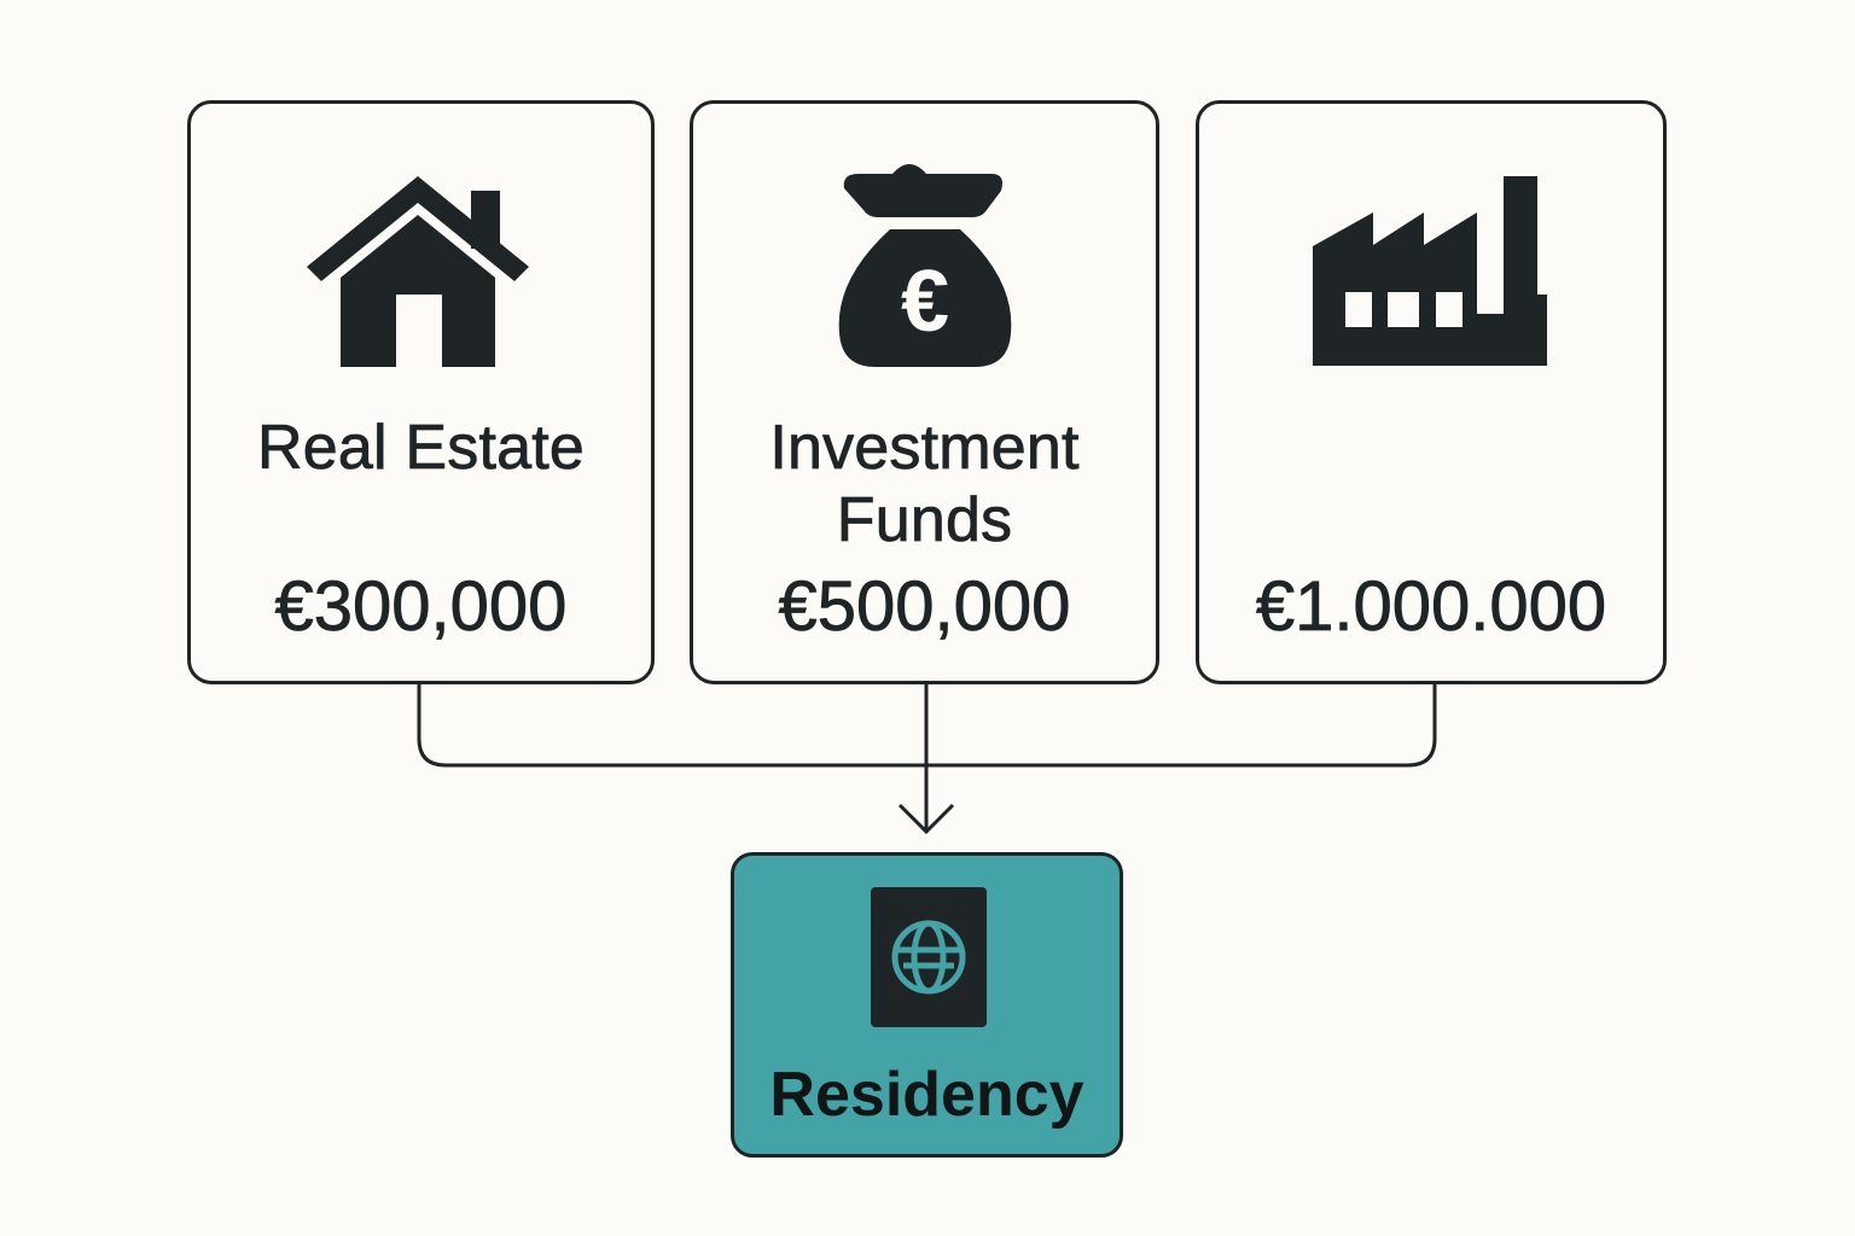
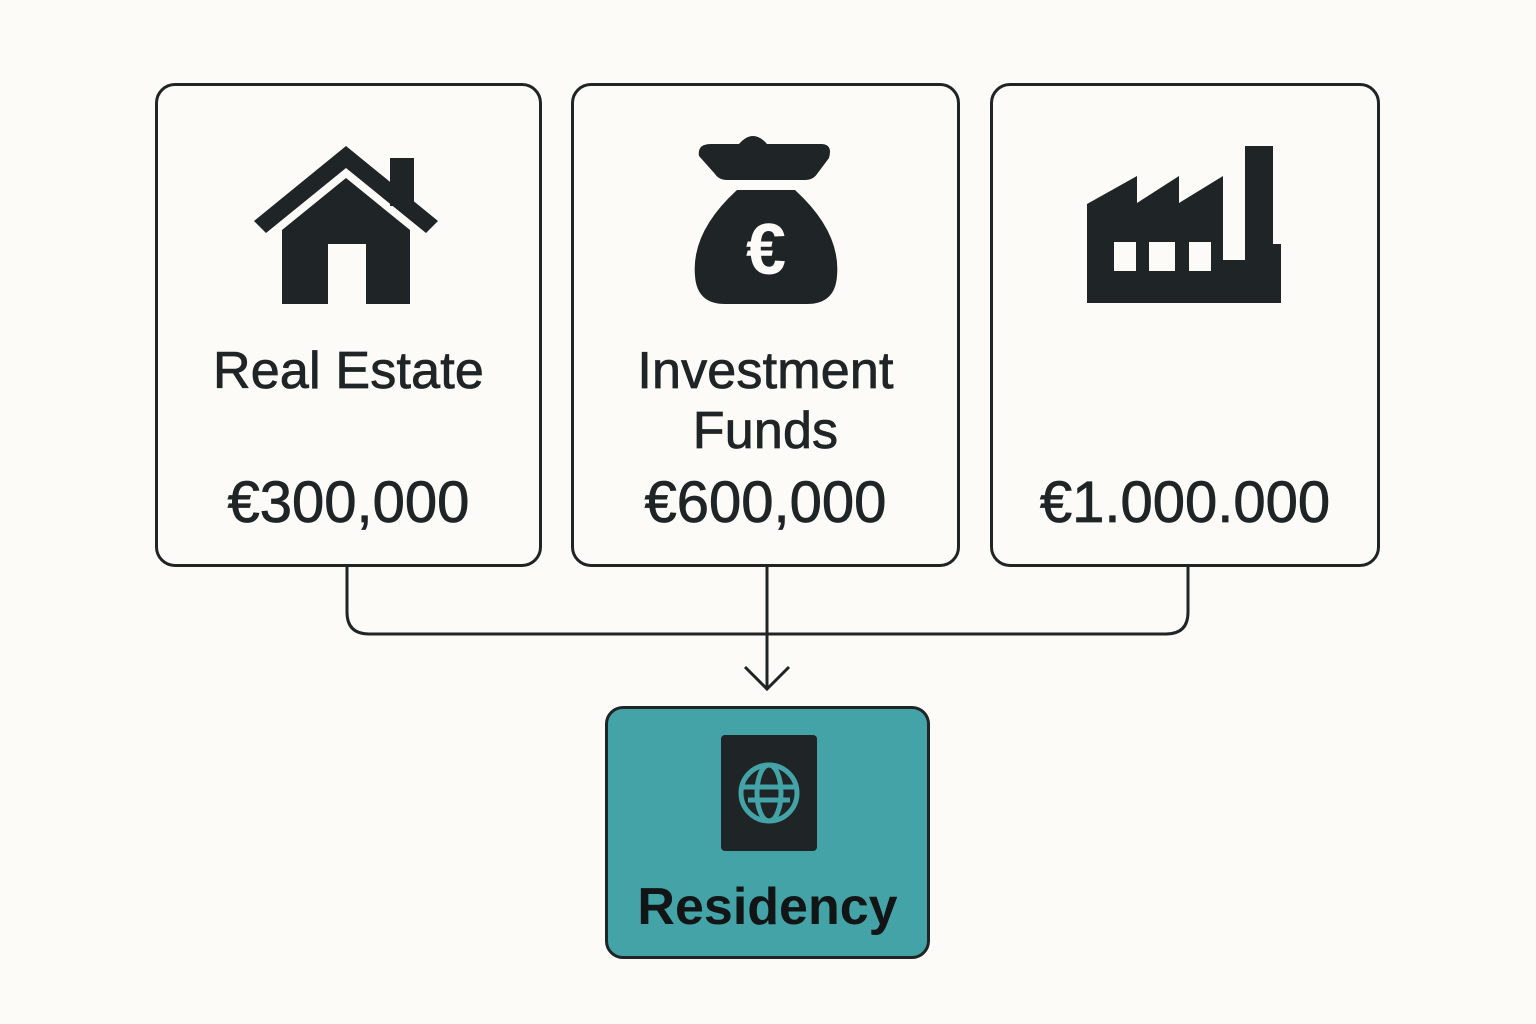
  Real Estate
  €300,000
  €
  Investment
  Funds
- €500,000
+ €600,000
  €1.000.000
  Residency
